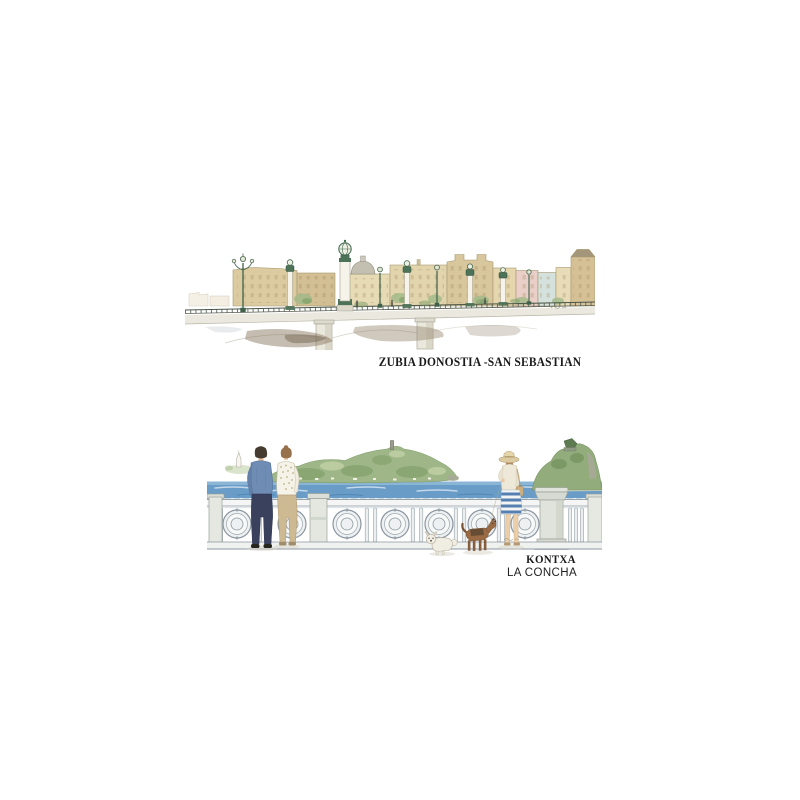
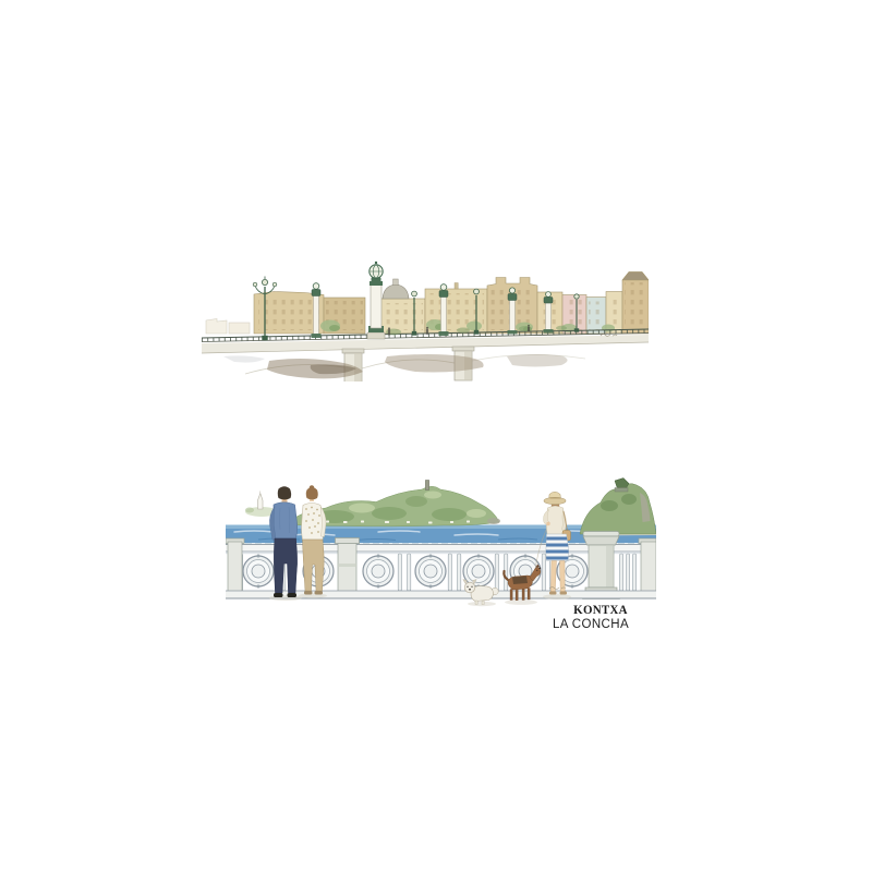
- ZUBIA DONOSTIA -SAN SEBASTIAN
  KONTXA
  LA CONCHA
